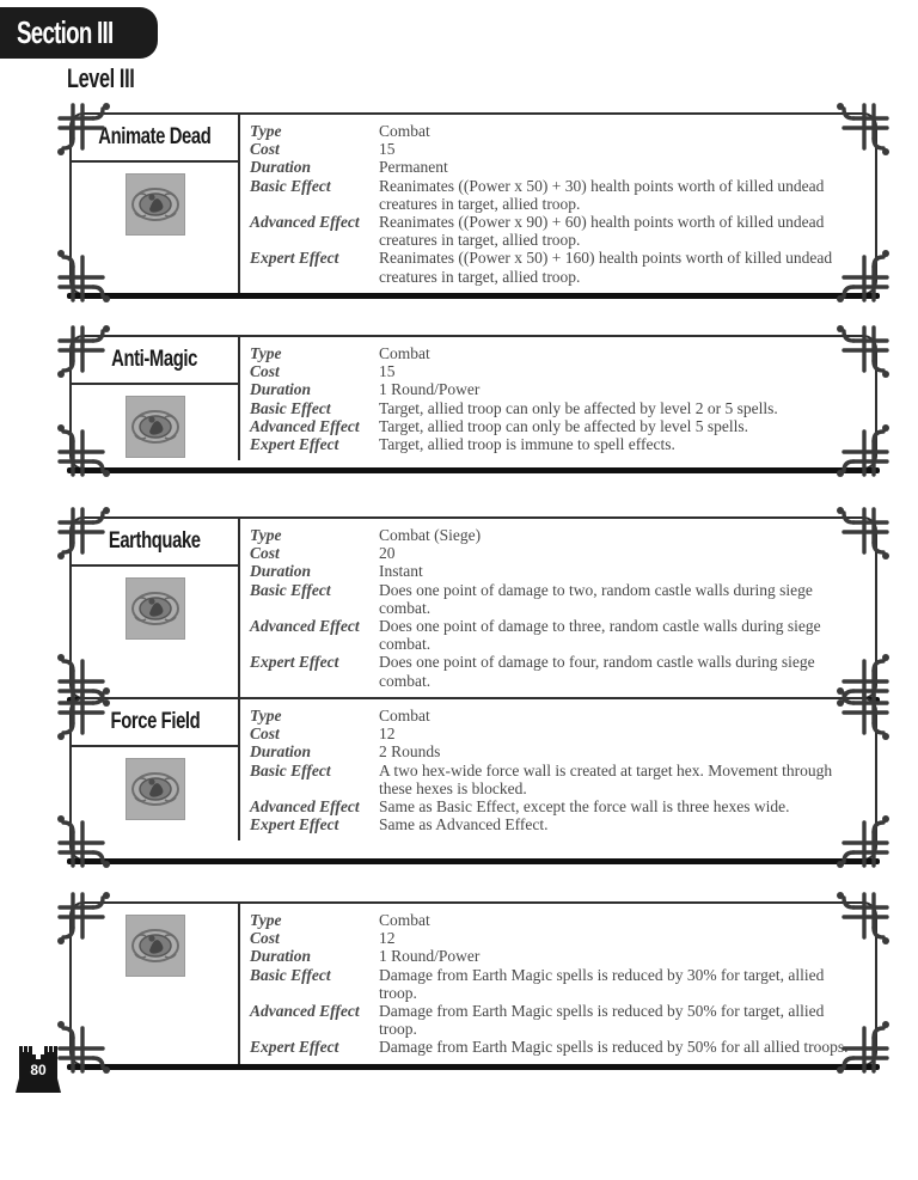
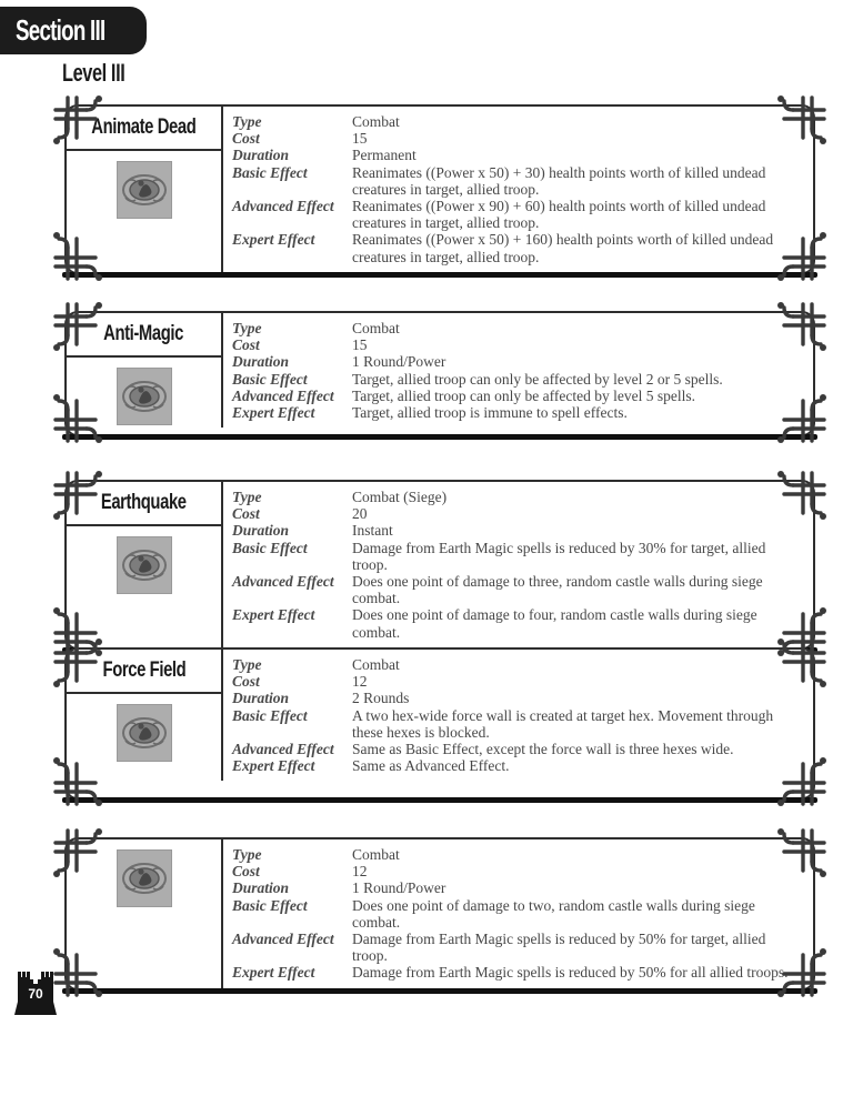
  Section III
  Level III
  Animate Dead
  Type
  Combat
  Cost
  15
  Duration
  Permanent
  Basic Effect
  Reanimates ((Power x 50) + 30) health points worth of killed undead creatures in target, allied troop.
  Advanced Effect
  Reanimates ((Power x 90) + 60) health points worth of killed undead creatures in target, allied troop.
  Expert Effect
  Reanimates ((Power x 50) + 160) health points worth of killed undead creatures in target, allied troop.
  Anti-Magic
  Type
  Combat
  Cost
  15
  Duration
  1 Round/Power
  Basic Effect
  Target, allied troop can only be affected by level 2 or 5 spells.
  Advanced Effect
  Target, allied troop can only be affected by level 5 spells.
  Expert Effect
  Target, allied troop is immune to spell effects.
  Earthquake
  Type
  Combat (Siege)
  Cost
  20
  Duration
  Instant
  Basic Effect
- Does one point of damage to two, random castle walls during siege combat.
+ Damage from Earth Magic spells is reduced by 30% for target, allied troop.
  Advanced Effect
  Does one point of damage to three, random castle walls during siege combat.
  Expert Effect
  Does one point of damage to four, random castle walls during siege combat.
  Force Field
  Type
  Combat
  Cost
  12
  Duration
  2 Rounds
  Basic Effect
  A two hex-wide force wall is created at target hex. Movement through these hexes is blocked.
  Advanced Effect
  Same as Basic Effect, except the force wall is three hexes wide.
  Expert Effect
  Same as Advanced Effect.
  Type
  Combat
  Cost
  12
  Duration
  1 Round/Power
  Basic Effect
- Damage from Earth Magic spells is reduced by 30% for target, allied troop.
+ Does one point of damage to two, random castle walls during siege combat.
  Advanced Effect
  Damage from Earth Magic spells is reduced by 50% for target, allied troop.
  Expert Effect
  Damage from Earth Magic spells is reduced by 50% for all allied troops
- 80
+ 70
